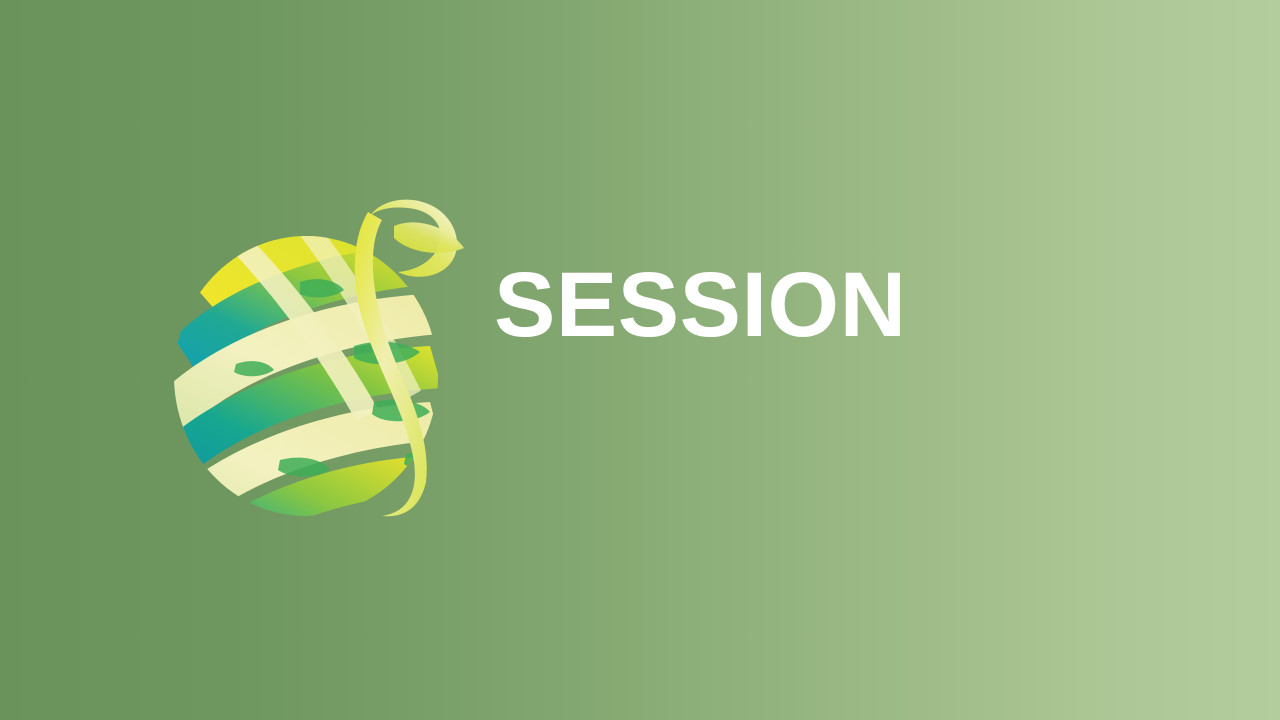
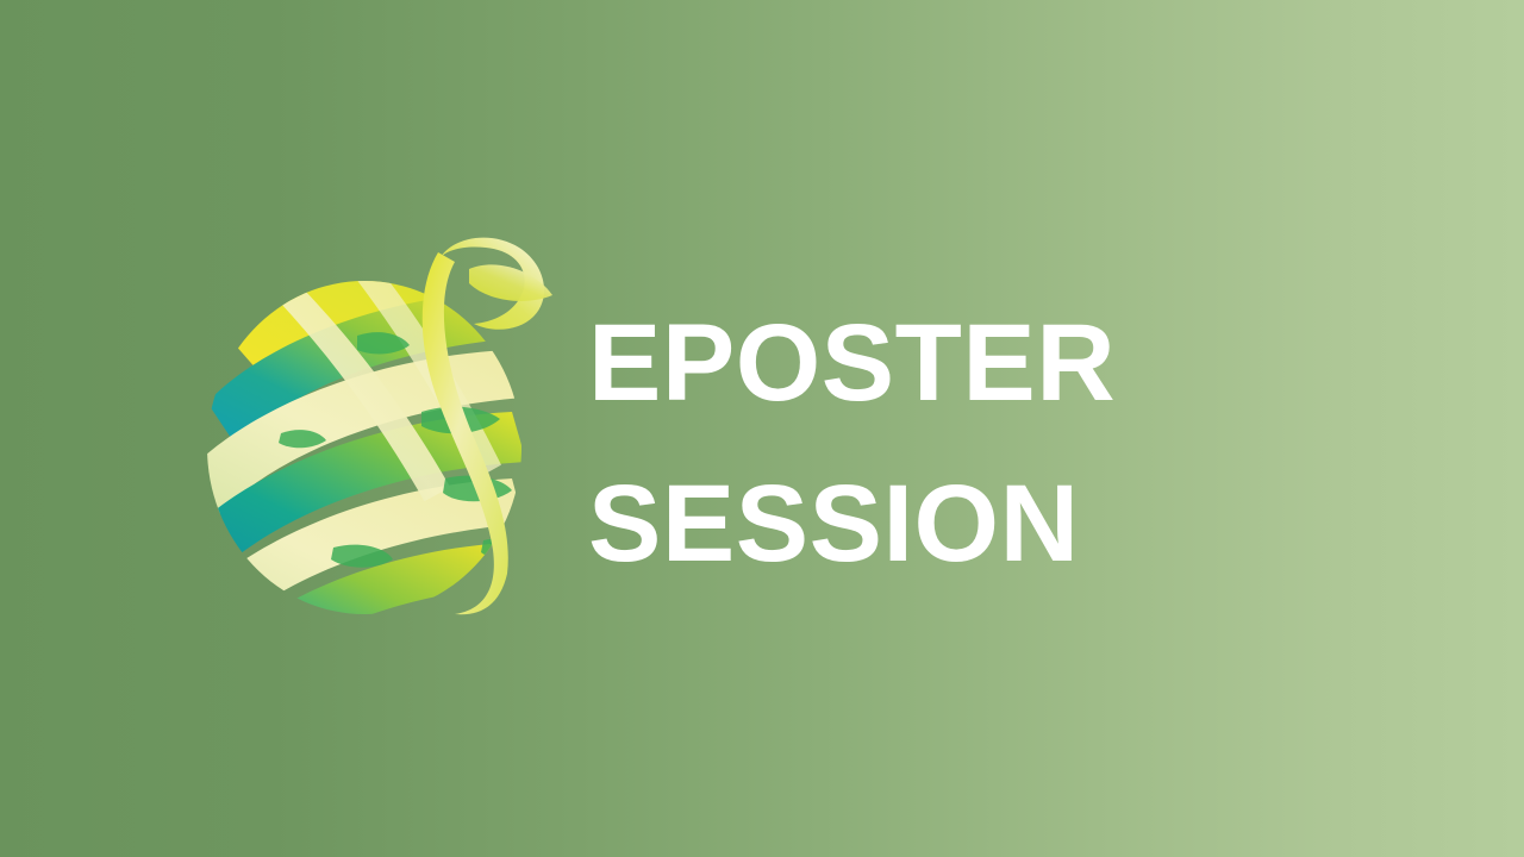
+ EPOSTER
  SESSION
